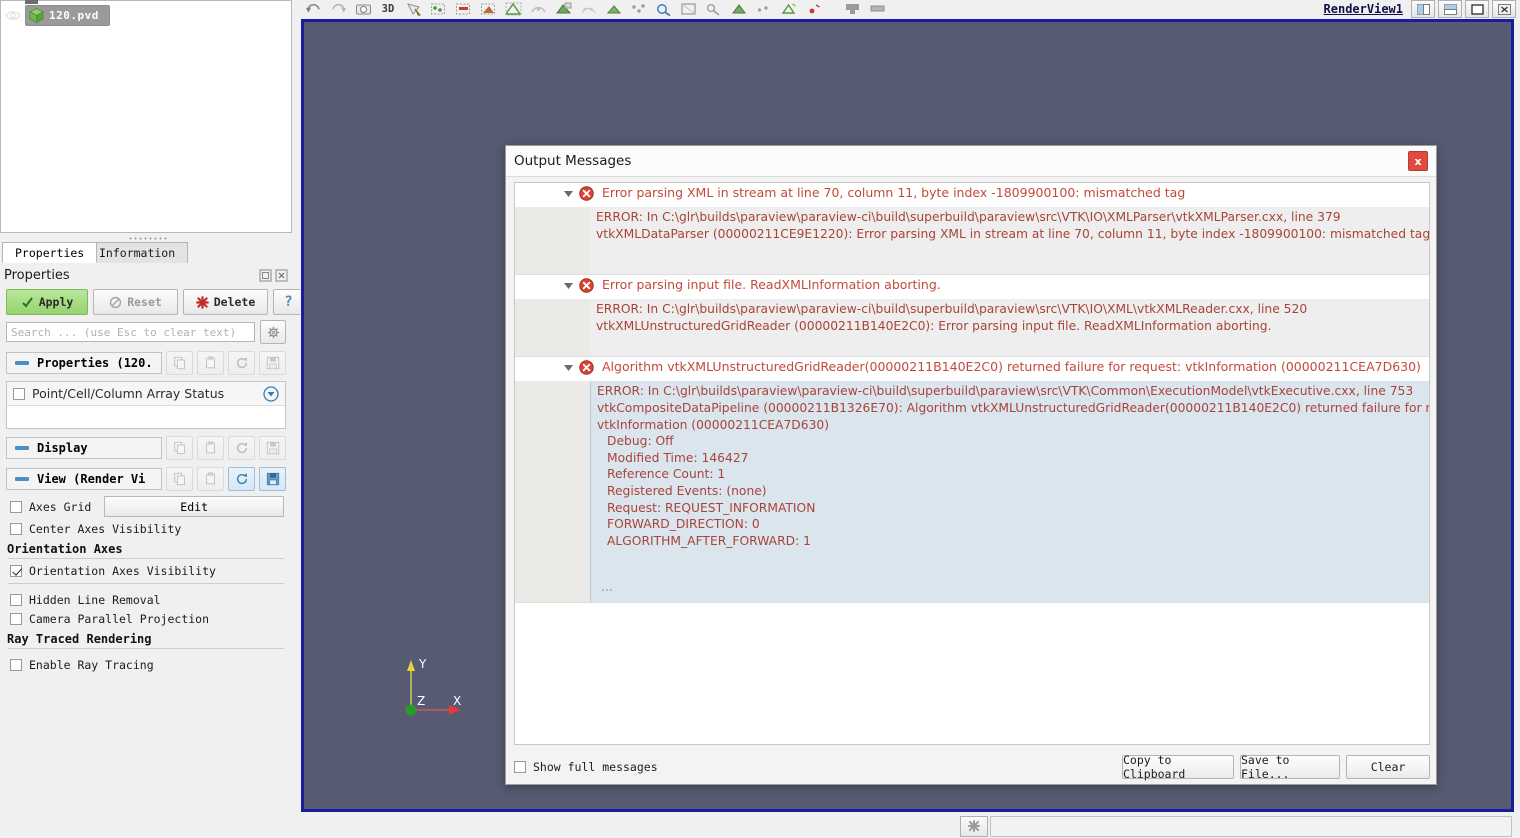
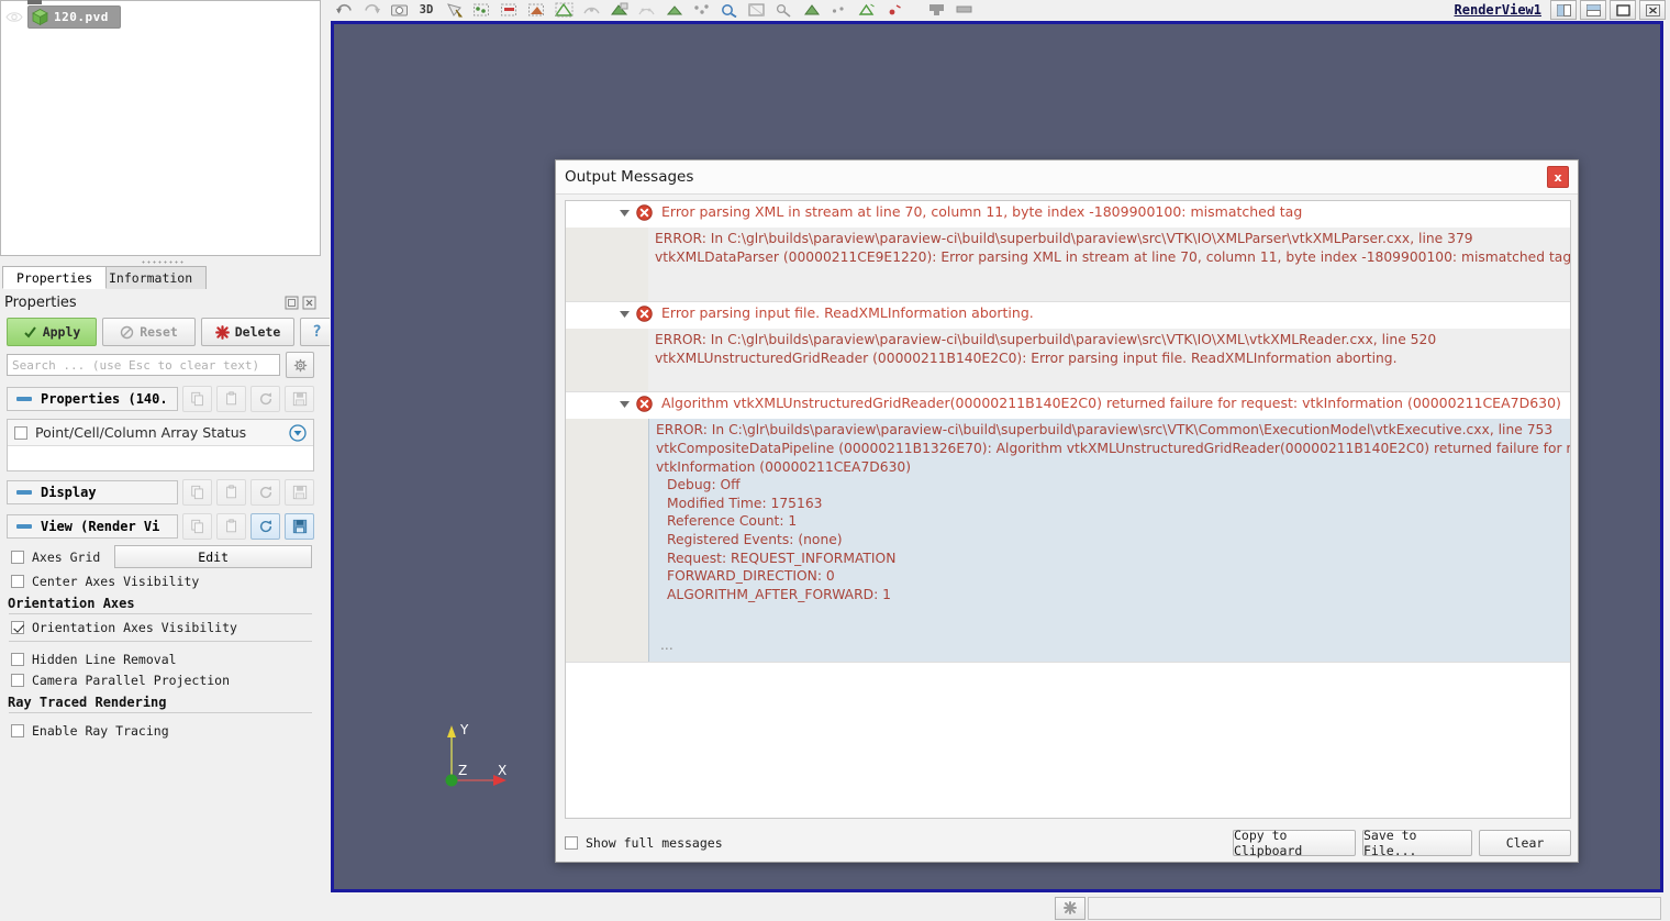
  120.pvd
  Properties
  Information
  Properties
  Apply
  Reset
  Delete
  ?
  Search ... (use Esc to clear text)
- Properties (120.
+ Properties (140.
  Point/Cell/Column Array Status
  Display
  View (Render Vi
  Axes Grid
  Edit
  Center Axes Visibility
  Orientation Axes
  Orientation Axes Visibility
  Hidden Line Removal
  Camera Parallel Projection
  Ray Traced Rendering
  Enable Ray Tracing
  3D
  RenderView1
  Y
  X
  Z
  Output Messages
  x
  Error parsing XML in stream at line 70, column 11, byte index -1809900100: mismatched tag
  ERROR: In C:\glr\builds\paraview\paraview-ci\build\superbuild\paraview\src\VTK\IO\XMLParser\vtkXMLParser.cxx, line 379
  vtkXMLDataParser (00000211CE9E1220): Error parsing XML in stream at line 70, column 11, byte index -1809900100: mismatched tag
  Error parsing input file. ReadXMLInformation aborting.
  ERROR: In C:\glr\builds\paraview\paraview-ci\build\superbuild\paraview\src\VTK\IO\XML\vtkXMLReader.cxx, line 520
  vtkXMLUnstructuredGridReader (00000211B140E2C0): Error parsing input file. ReadXMLInformation aborting.
  Algorithm vtkXMLUnstructuredGridReader(00000211B140E2C0) returned failure for request: vtkInformation (00000211CEA7D630)
  ERROR: In C:\glr\builds\paraview\paraview-ci\build\superbuild\paraview\src\VTK\Common\ExecutionModel\vtkExecutive.cxx, line 753
  vtkCompositeDataPipeline (00000211B1326E70): Algorithm vtkXMLUnstructuredGridReader(00000211B140E2C0) returned failure for r
  vtkInformation (00000211CEA7D630)
  Debug: Off
- Modified Time: 146427
+ Modified Time: 175163
  Reference Count: 1
  Registered Events: (none)
  Request: REQUEST_INFORMATION
  FORWARD_DIRECTION: 0
  ALGORITHM_AFTER_FORWARD: 1
  ...
  Show full messages
  Copy to Clipboard
  Save to File...
  Clear
